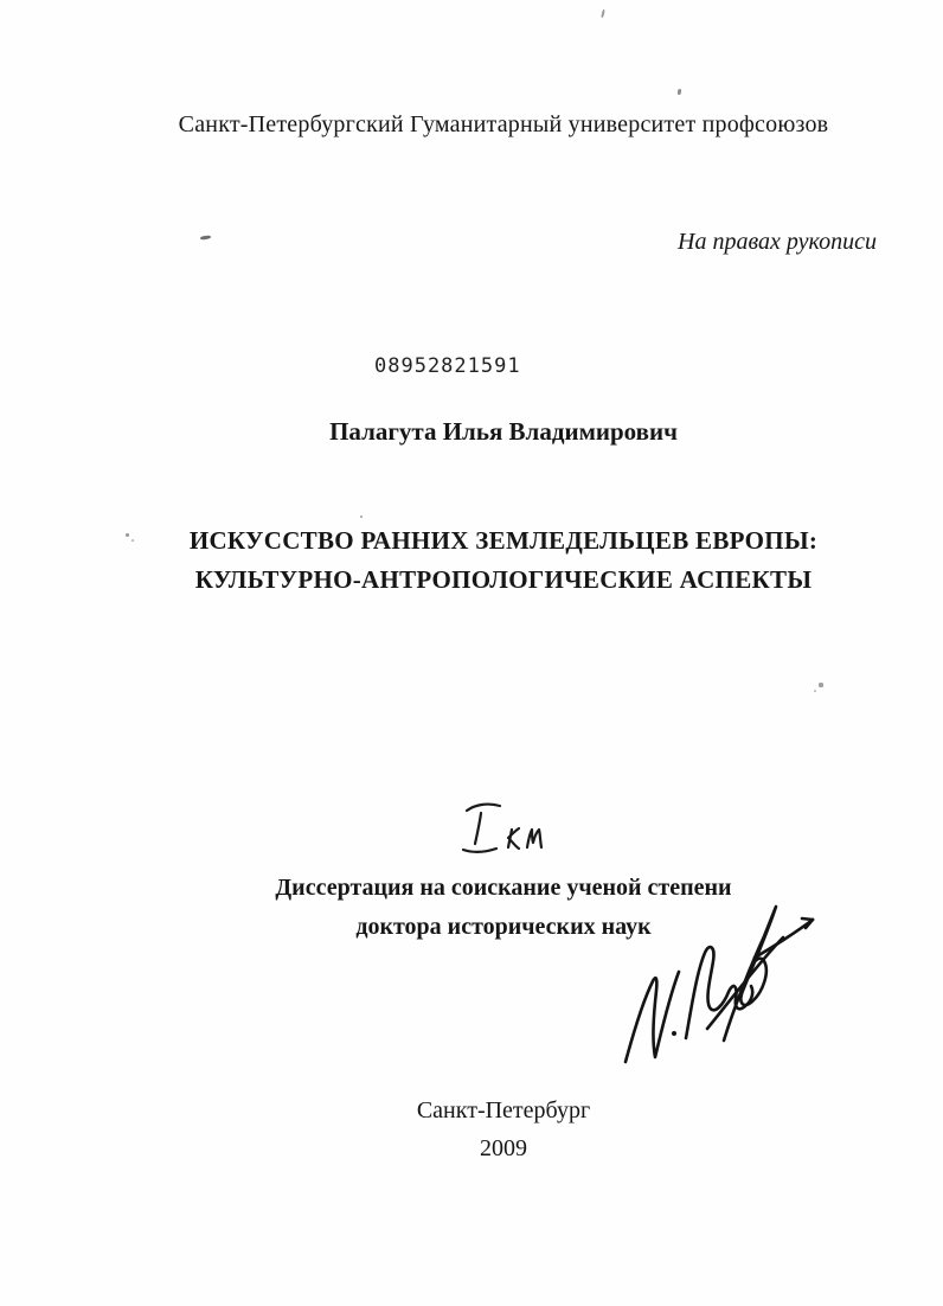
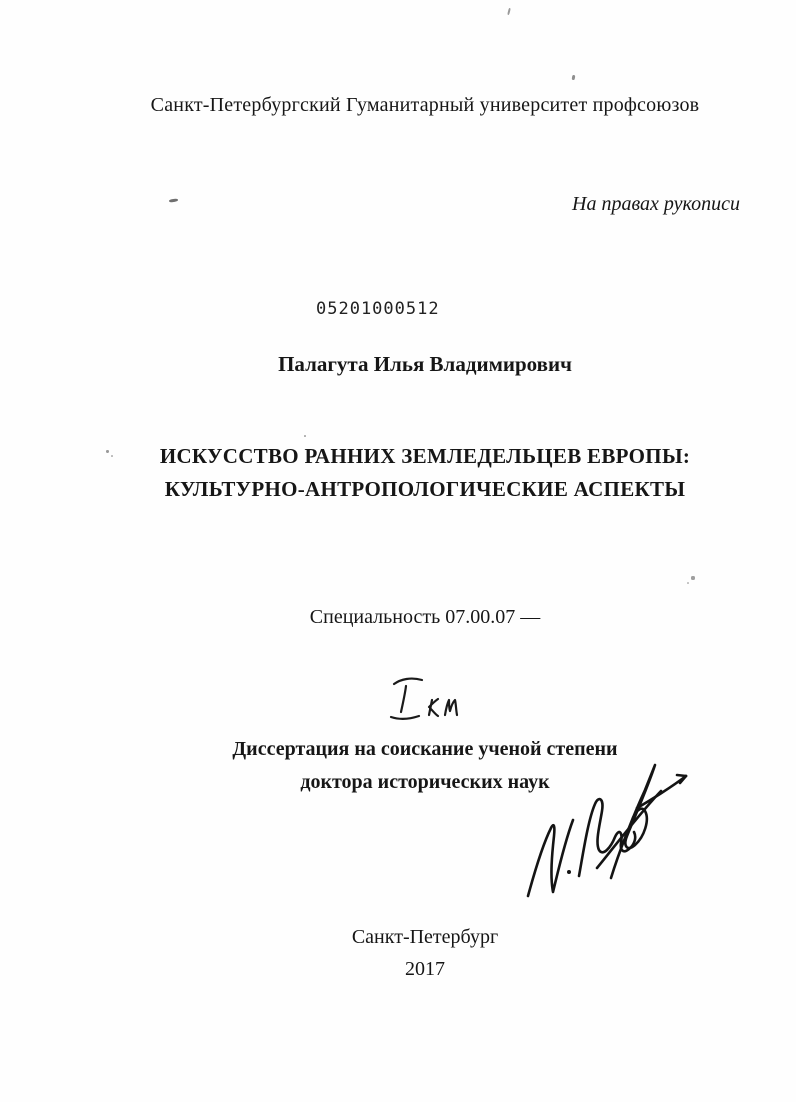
  Санкт-Петербургский Гуманитарный университет профсоюзов
  На правах рукописи
- 08952821591
+ 05201000512
  Палагута Илья Владимирович
  ИСКУССТВО РАННИХ ЗЕМЛЕДЕЛЬЦЕВ ЕВРОПЫ:
  КУЛЬТУРНО-АНТРОПОЛОГИЧЕСКИЕ АСПЕКТЫ
+ Специальность 07.00.07 —
  Диссертация на соискание ученой степени
  доктора исторических наук
  Санкт-Петербург
- 2009
+ 2017
